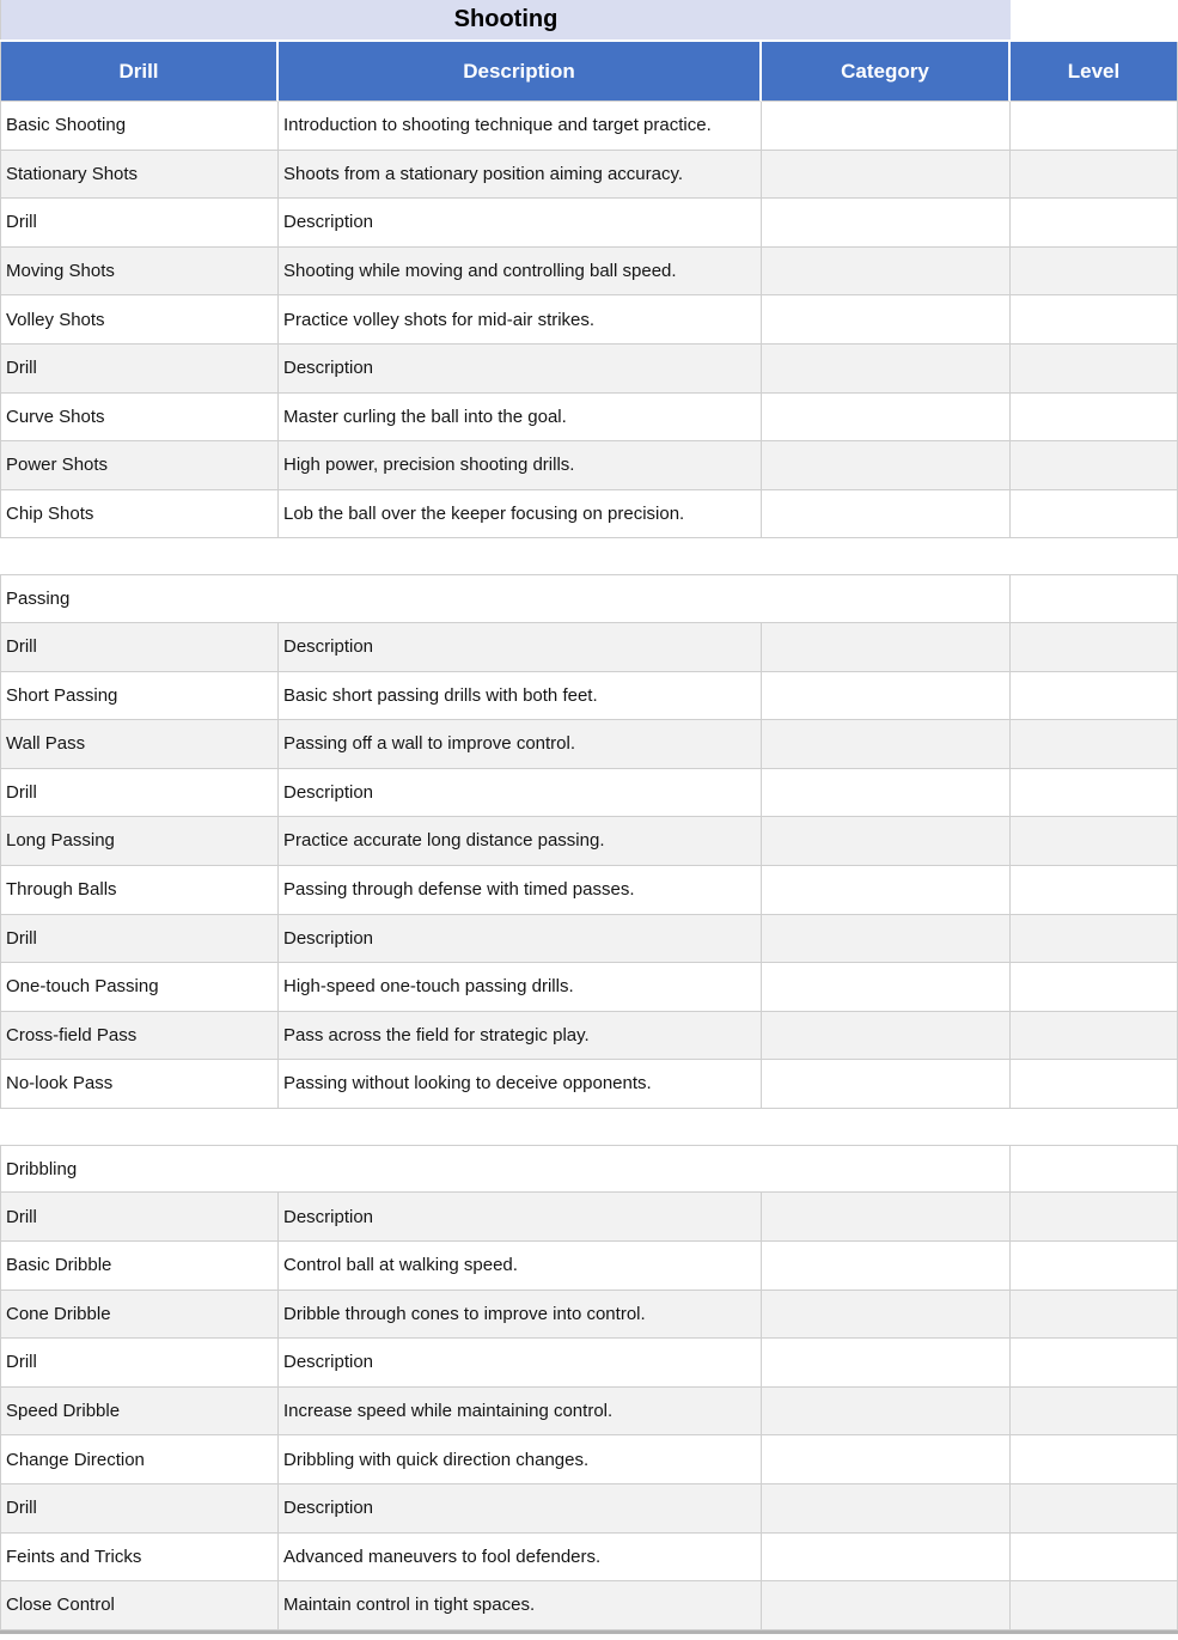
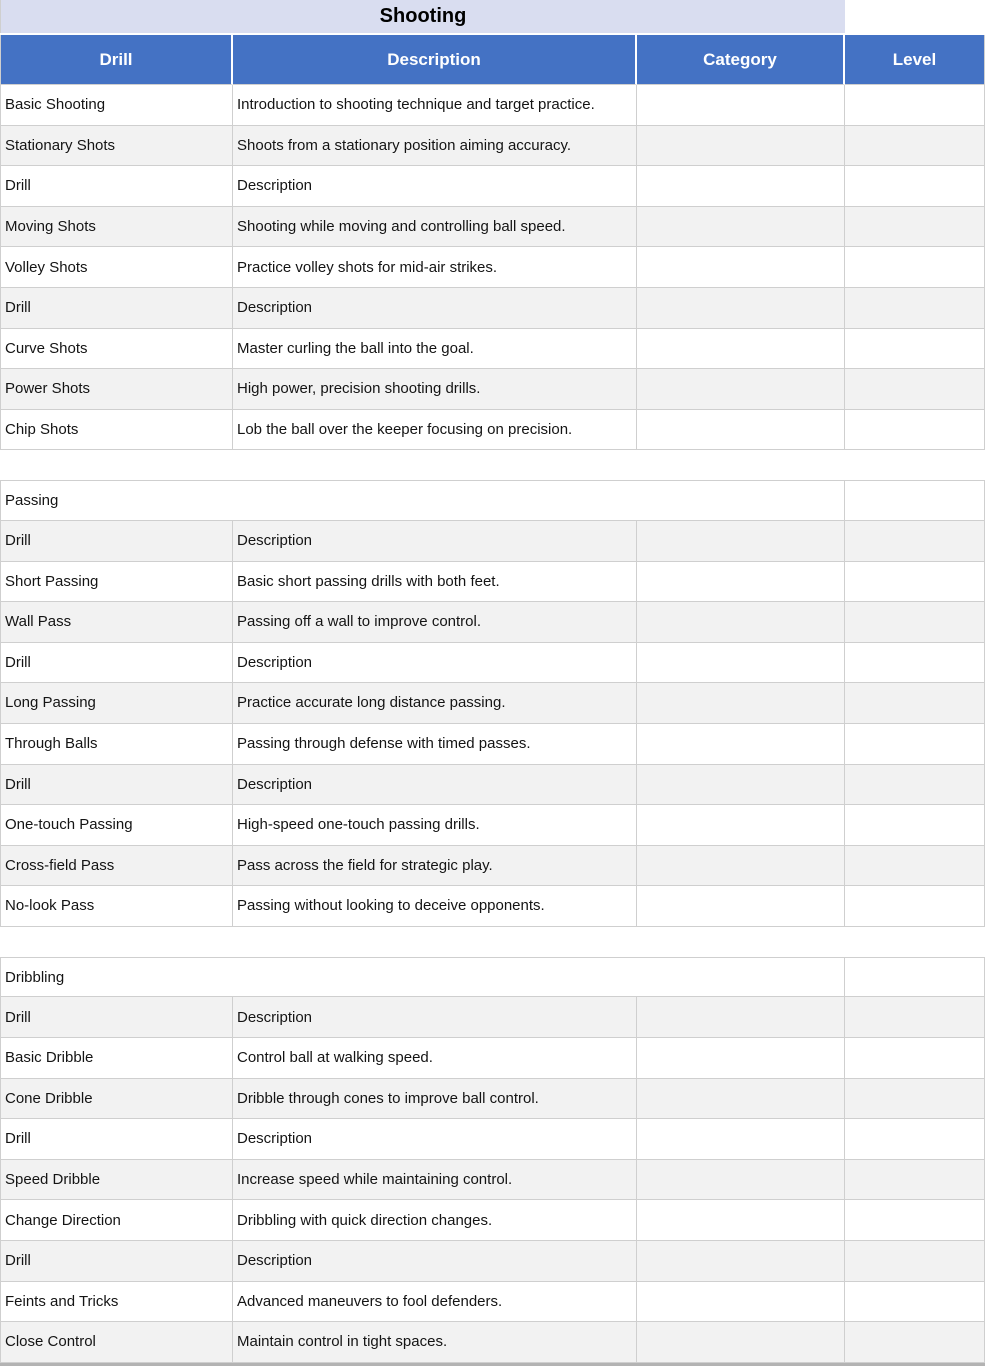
  Shooting
  Drill
  Description
  Category
  Level
  Basic Shooting
  Introduction to shooting technique and target practice.
  Stationary Shots
  Shoots from a stationary position aiming accuracy.
  Drill
  Description
  Moving Shots
  Shooting while moving and controlling ball speed.
  Volley Shots
  Practice volley shots for mid-air strikes.
  Drill
  Description
  Curve Shots
  Master curling the ball into the goal.
  Power Shots
  High power, precision shooting drills.
  Chip Shots
  Lob the ball over the keeper focusing on precision.
  Passing
  Drill
  Description
  Short Passing
  Basic short passing drills with both feet.
  Wall Pass
  Passing off a wall to improve control.
  Drill
  Description
  Long Passing
  Practice accurate long distance passing.
  Through Balls
  Passing through defense with timed passes.
  Drill
  Description
  One-touch Passing
  High-speed one-touch passing drills.
  Cross-field Pass
  Pass across the field for strategic play.
  No-look Pass
  Passing without looking to deceive opponents.
  Dribbling
  Drill
  Description
  Basic Dribble
  Control ball at walking speed.
  Cone Dribble
- Dribble through cones to improve into control.
+ Dribble through cones to improve ball control.
  Drill
  Description
  Speed Dribble
  Increase speed while maintaining control.
  Change Direction
  Dribbling with quick direction changes.
  Drill
  Description
  Feints and Tricks
  Advanced maneuvers to fool defenders.
  Close Control
  Maintain control in tight spaces.
